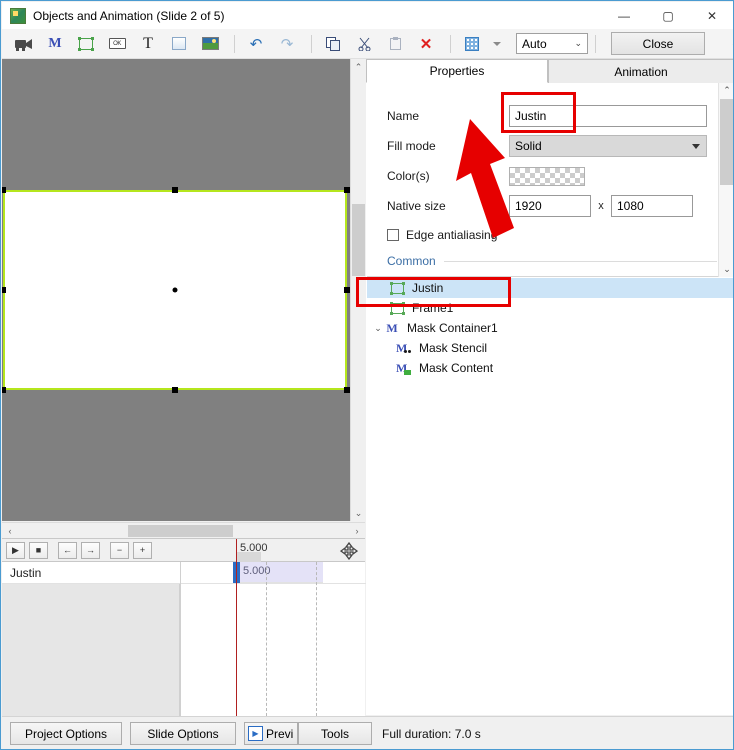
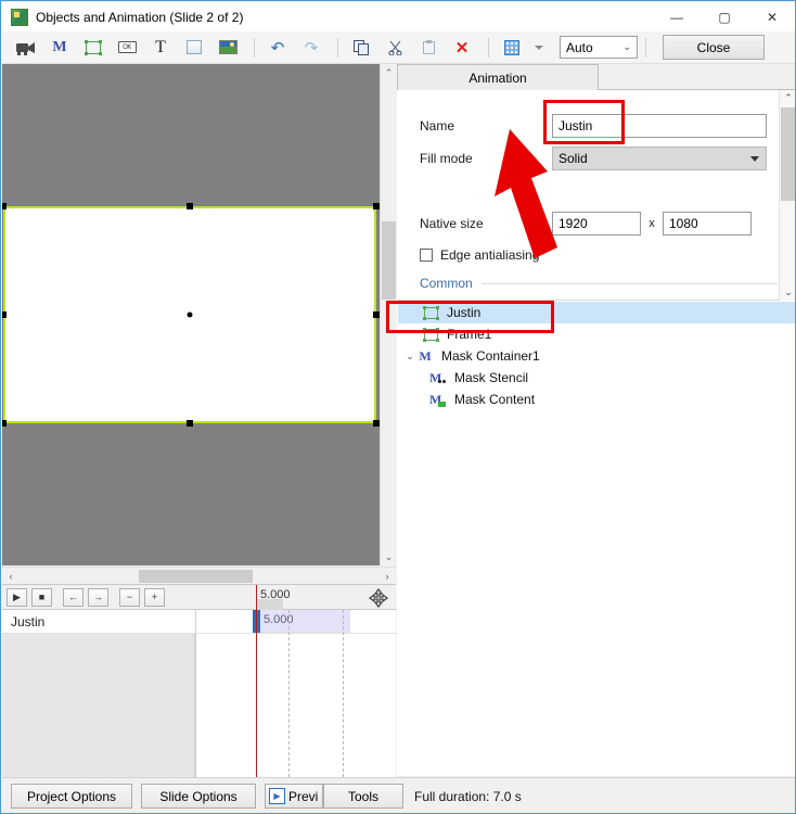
- Objects and Animation (Slide 2 of 5)
+ Objects and Animation (Slide 2 of 2)
  —
  ▢
  ✕
  M
  T
  ↶
  ↷
  ✕
  Auto
  ⌄
  Close
  ⌃
  ⌄
  ‹
  ›
  ▶
  ■
  ←
  →
  −
  +
  5.000
  Justin
  5.000
- Properties
  Animation
  Name
  Justin
  Fill mode
  Solid
- Color(s)
  Native size
  1920
  x
  1080
  Edge antialiasin
  Common
  ⌃
  ⌄
  Justin
  Frame1
  ⌄
  M
  Mask Container1
  M
  Mask Stencil
  M
  Mask Content
  Project Options
  Slide Options
  ▶
  Previ
  Tools
  Full duration: 7.0 s
